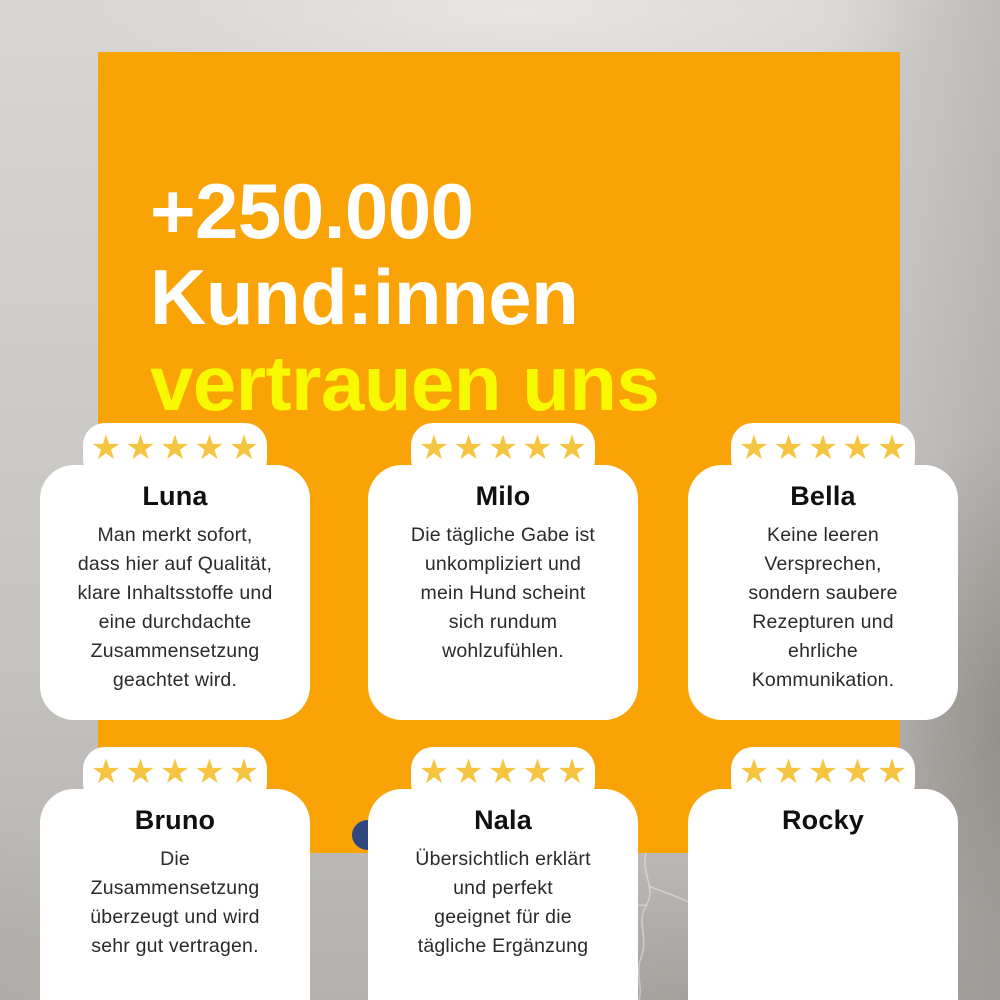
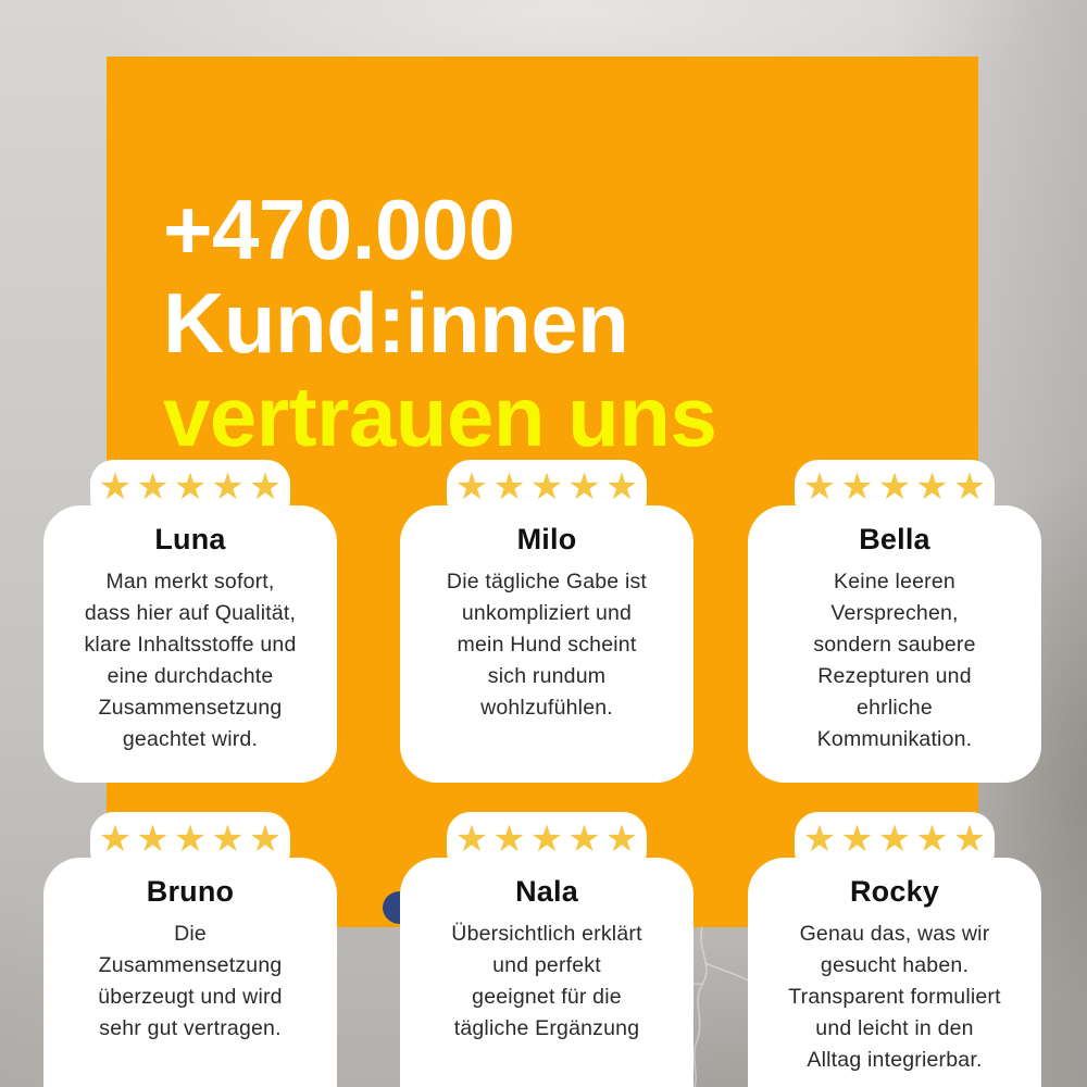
- +250.000
+ +470.000
  Kund:innen
  vertrauen uns
  ★★★★★
  Luna
  Man merkt sofort,
  dass hier auf Qualität,
  klare Inhaltsstoffe und
  eine durchdachte
  Zusammensetzung
  geachtet wird.
  ★★★★★
  Milo
  Die tägliche Gabe ist
  unkompliziert und
  mein Hund scheint
  sich rundum
  wohlzufühlen.
  ★★★★★
  Bella
  Keine leeren
  Versprechen,
  sondern saubere
  Rezepturen und
  ehrliche
  Kommunikation.
  ★★★★★
  Bruno
  Die
  Zusammensetzung
  überzeugt und wird
  sehr gut vertragen.
  ★★★★★
  Nala
  Übersichtlich erklärt
  und perfekt
  geeignet für die
  tägliche Ergänzung
  ★★★★★
  Rocky
+ Genau das, was wir
+ gesucht haben.
+ Transparent formuliert
+ und leicht in den
+ Alltag integrierbar.
